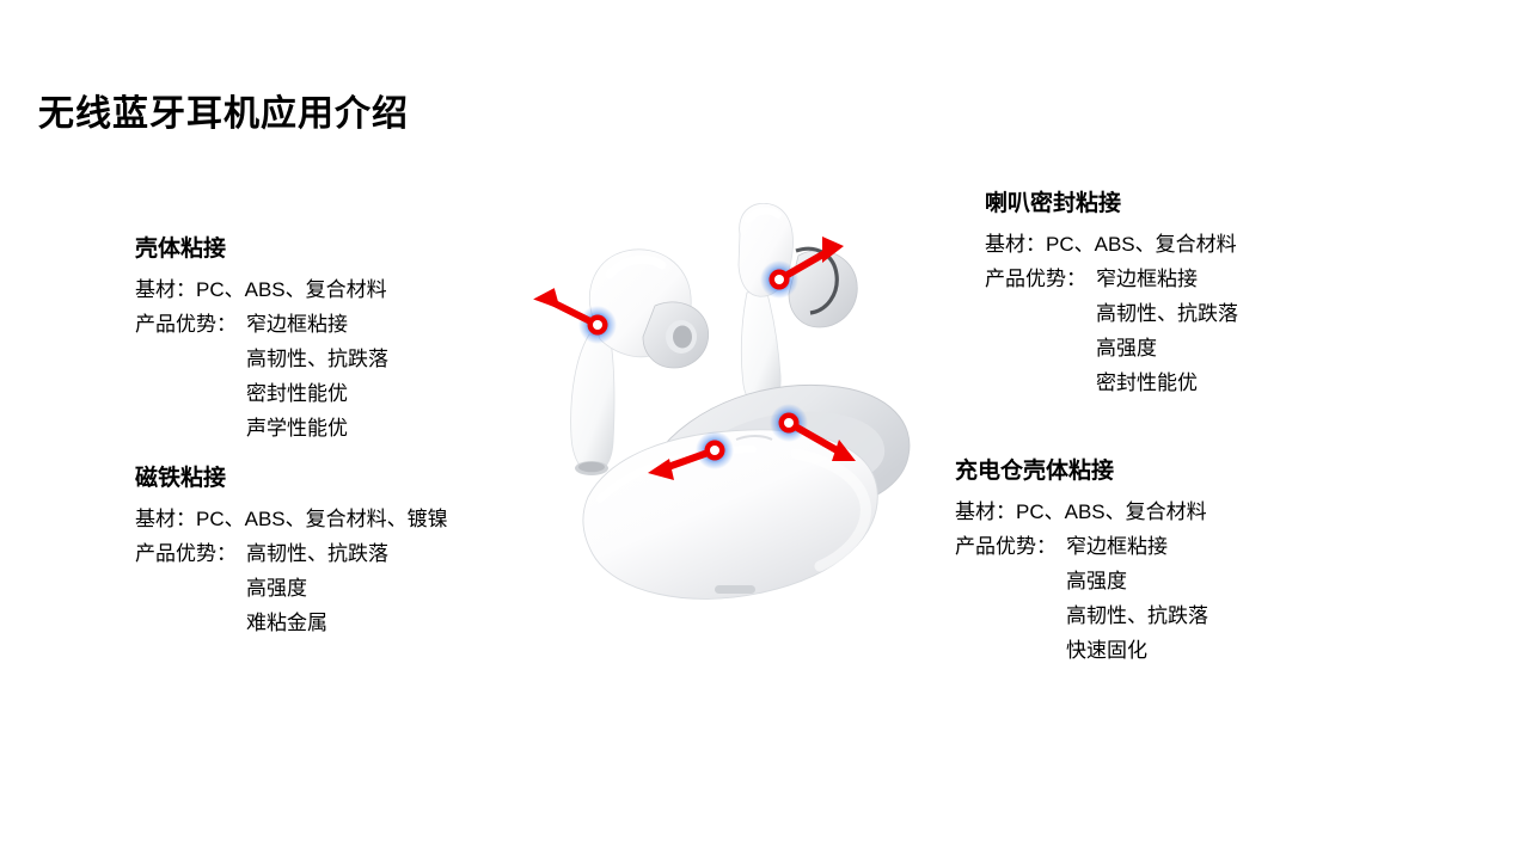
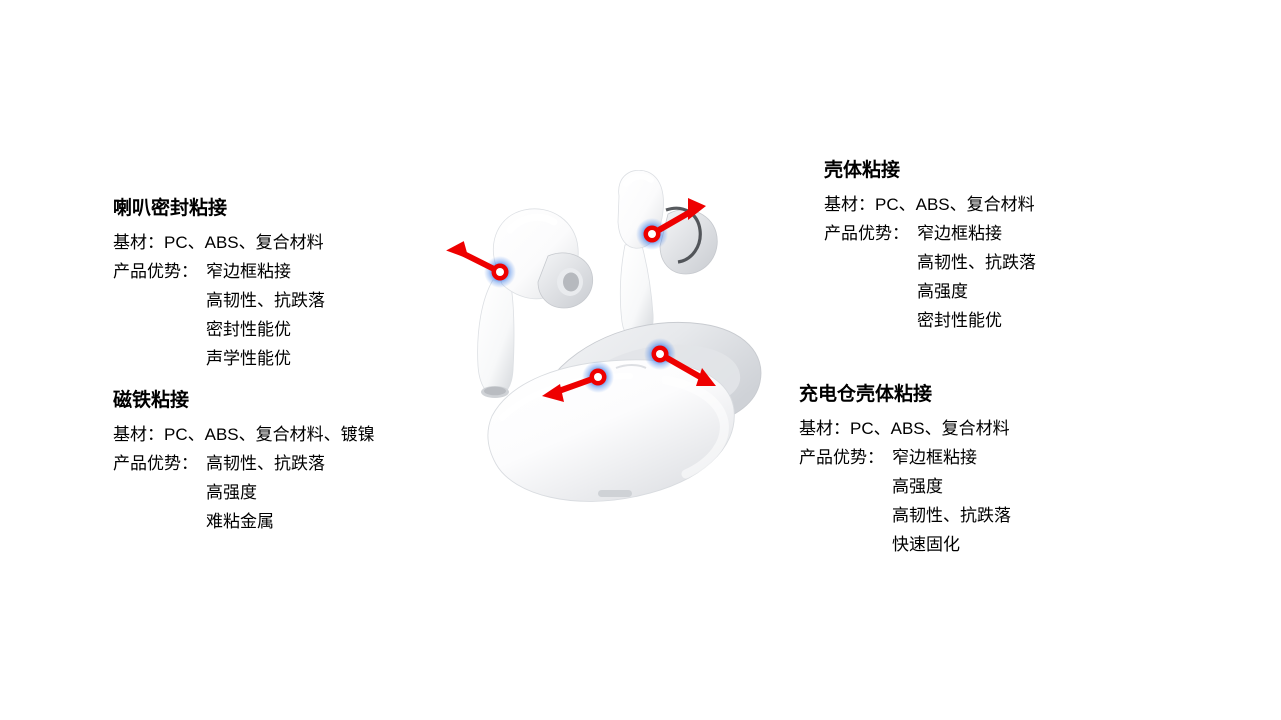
- 无线蓝牙耳机应用介绍
- 壳体粘接
+ 喇叭密封粘接
  基材：
  PC、ABS、复合材料
  产品优势：
  窄边框粘接
  高韧性、抗跌落
  密封性能优
  声学性能优
  磁铁粘接
  基材：
  PC、ABS、复合材料、镀镍
  产品优势：
  高韧性、抗跌落
  高强度
  难粘金属
- 喇叭密封粘接
+ 壳体粘接
  基材：
  PC、ABS、复合材料
  产品优势：
  窄边框粘接
  高韧性、抗跌落
  高强度
  密封性能优
  充电仓壳体粘接
  基材：
  PC、ABS、复合材料
  产品优势：
  窄边框粘接
  高强度
  高韧性、抗跌落
  快速固化
